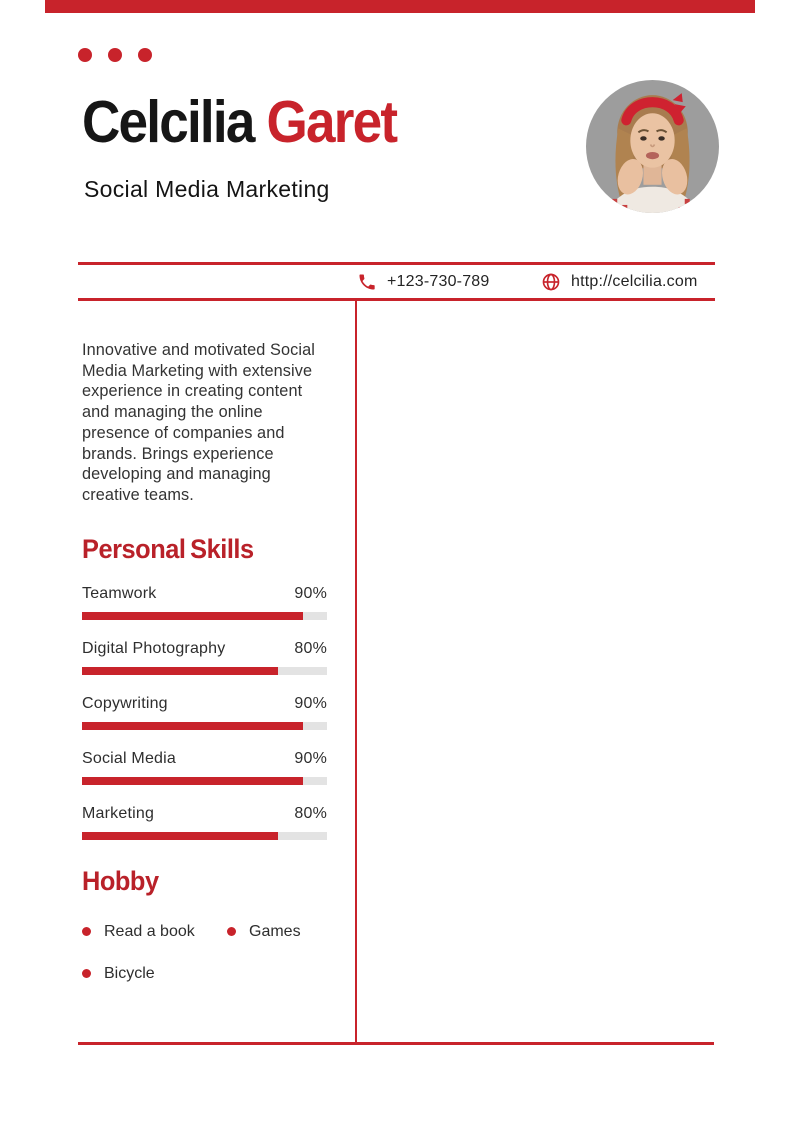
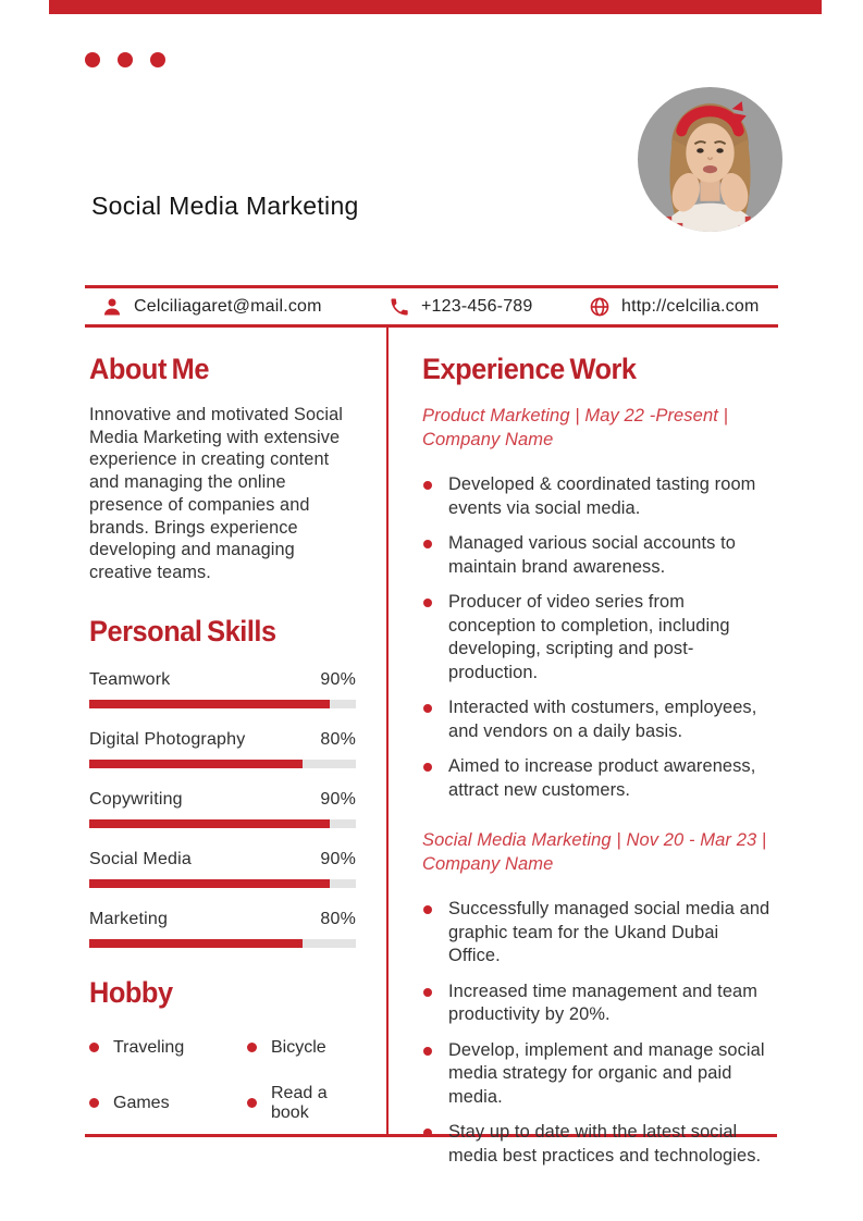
- Celcilia Garet
  Social Media Marketing
+ Celciliagaret@mail.com
- +123-730-789
+ +123-456-789
  http://celcilia.com
+ About Me
  Innovative and motivated Social Media Marketing with extensive experience in creating content and managing the online presence of companies and brands. Brings experience developing and managing creative teams.
  Personal Skills
  Teamwork
  90%
  Digital Photography
  80%
  Copywriting
  90%
  Social Media
  90%
  Marketing
  80%
  Hobby
+ Traveling
- Read a book
+ Bicycle
  Games
- Bicycle
+ Read a book
+ Experience Work
+ Product Marketing | May 22 -Present | Company Name
+ Developed & coordinated tasting room events via social media.
+ Managed various social accounts to maintain brand awareness.
+ Producer of video series from conception to completion, including developing, scripting and post-production.
+ Interacted with costumers, employees, and vendors on a daily basis.
+ Aimed to increase product awareness, attract new customers.
+ Social Media Marketing | Nov 20 - Mar 23 | Company Name
+ Successfully managed social media and graphic team for the Ukand Dubai Office.
+ Increased time management and team productivity by 20%.
+ Develop, implement and manage social media strategy for organic and paid media.
+ Stay up to date with the latest social media best practices and technologies.
